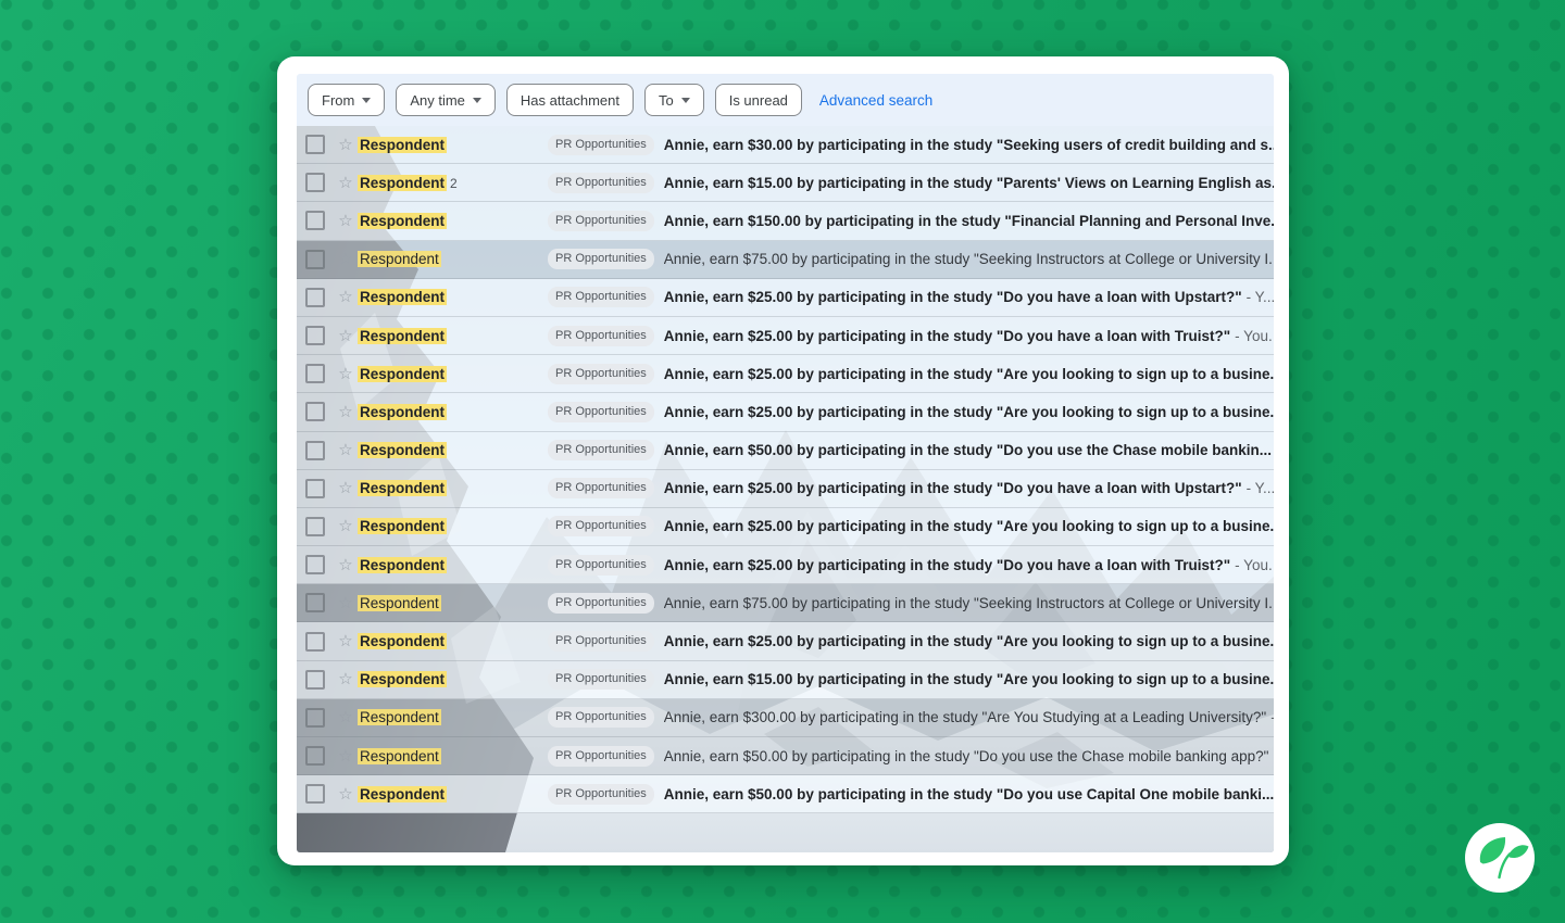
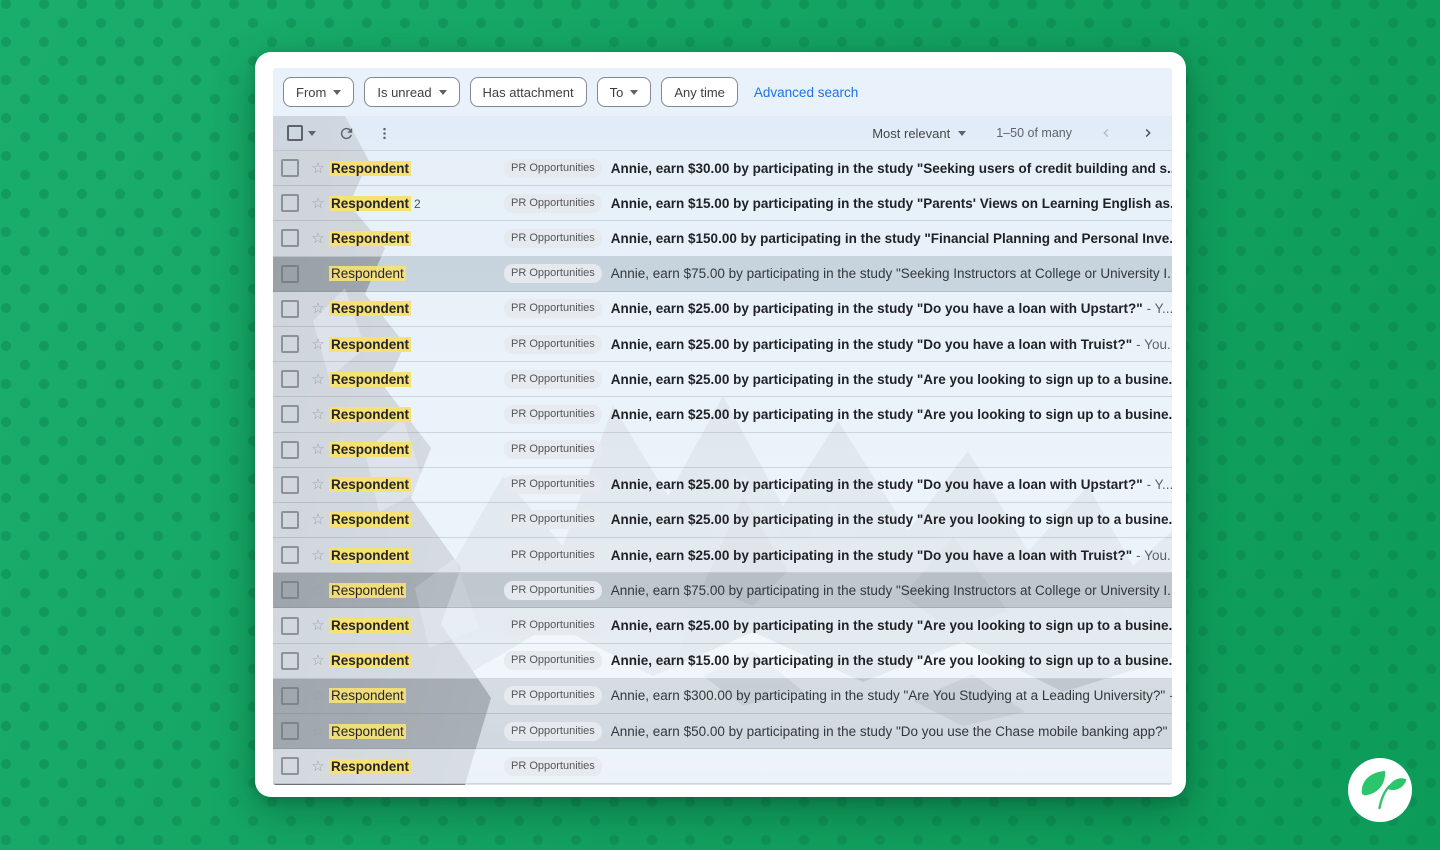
  From
- Any time
+ Is unread
  Has attachment
  To
- Is unread
+ Any time
  Advanced search
+ Most relevant
+ 1–50 of many
  ☆
  Respondent
  PR Opportunities
  Annie, earn $30.00 by participating in the study "Seeking users of credit building and s.
  ☆
  Respondent 2
  PR Opportunities
  Annie, earn $15.00 by participating in the study "Parents' Views on Learning English as.
  ☆
  Respondent
  PR Opportunities
  Annie, earn $150.00 by participating in the study "Financial Planning and Personal Inve.
  Respondent
  PR Opportunities
  Annie, earn $75.00 by participating in the study "Seeking Instructors at College or University I.
  ☆
  Respondent
  PR Opportunities
  Annie, earn $25.00 by participating in the study "Do you have a loan with Upstart?" - Y...
  ☆
  Respondent
  PR Opportunities
  Annie, earn $25.00 by participating in the study "Do you have a loan with Truist?" - You.
  ☆
  Respondent
  PR Opportunities
  Annie, earn $25.00 by participating in the study "Are you looking to sign up to a busine.
  ☆
  Respondent
  PR Opportunities
  Annie, earn $25.00 by participating in the study "Are you looking to sign up to a busine.
  ☆
  Respondent
  PR Opportunities
- Annie, earn $50.00 by participating in the study "Do you use the Chase mobile bankin...
  ☆
  Respondent
  PR Opportunities
  Annie, earn $25.00 by participating in the study "Do you have a loan with Upstart?" - Y...
  ☆
  Respondent
  PR Opportunities
  Annie, earn $25.00 by participating in the study "Are you looking to sign up to a busine.
  ☆
  Respondent
  PR Opportunities
  Annie, earn $25.00 by participating in the study "Do you have a loan with Truist?" - You.
  Respondent
  PR Opportunities
  Annie, earn $75.00 by participating in the study "Seeking Instructors at College or University I.
  ☆
  Respondent
  PR Opportunities
  Annie, earn $25.00 by participating in the study "Are you looking to sign up to a busine.
  ☆
  Respondent
  PR Opportunities
  Annie, earn $15.00 by participating in the study "Are you looking to sign up to a busine.
  Respondent
  PR Opportunities
  Annie, earn $300.00 by participating in the study "Are You Studying at a Leading University?" -
  Respondent
  PR Opportunities
  Annie, earn $50.00 by participating in the study "Do you use the Chase mobile banking app?"
  ☆
  Respondent
  PR Opportunities
- Annie, earn $50.00 by participating in the study "Do you use Capital One mobile banki...
